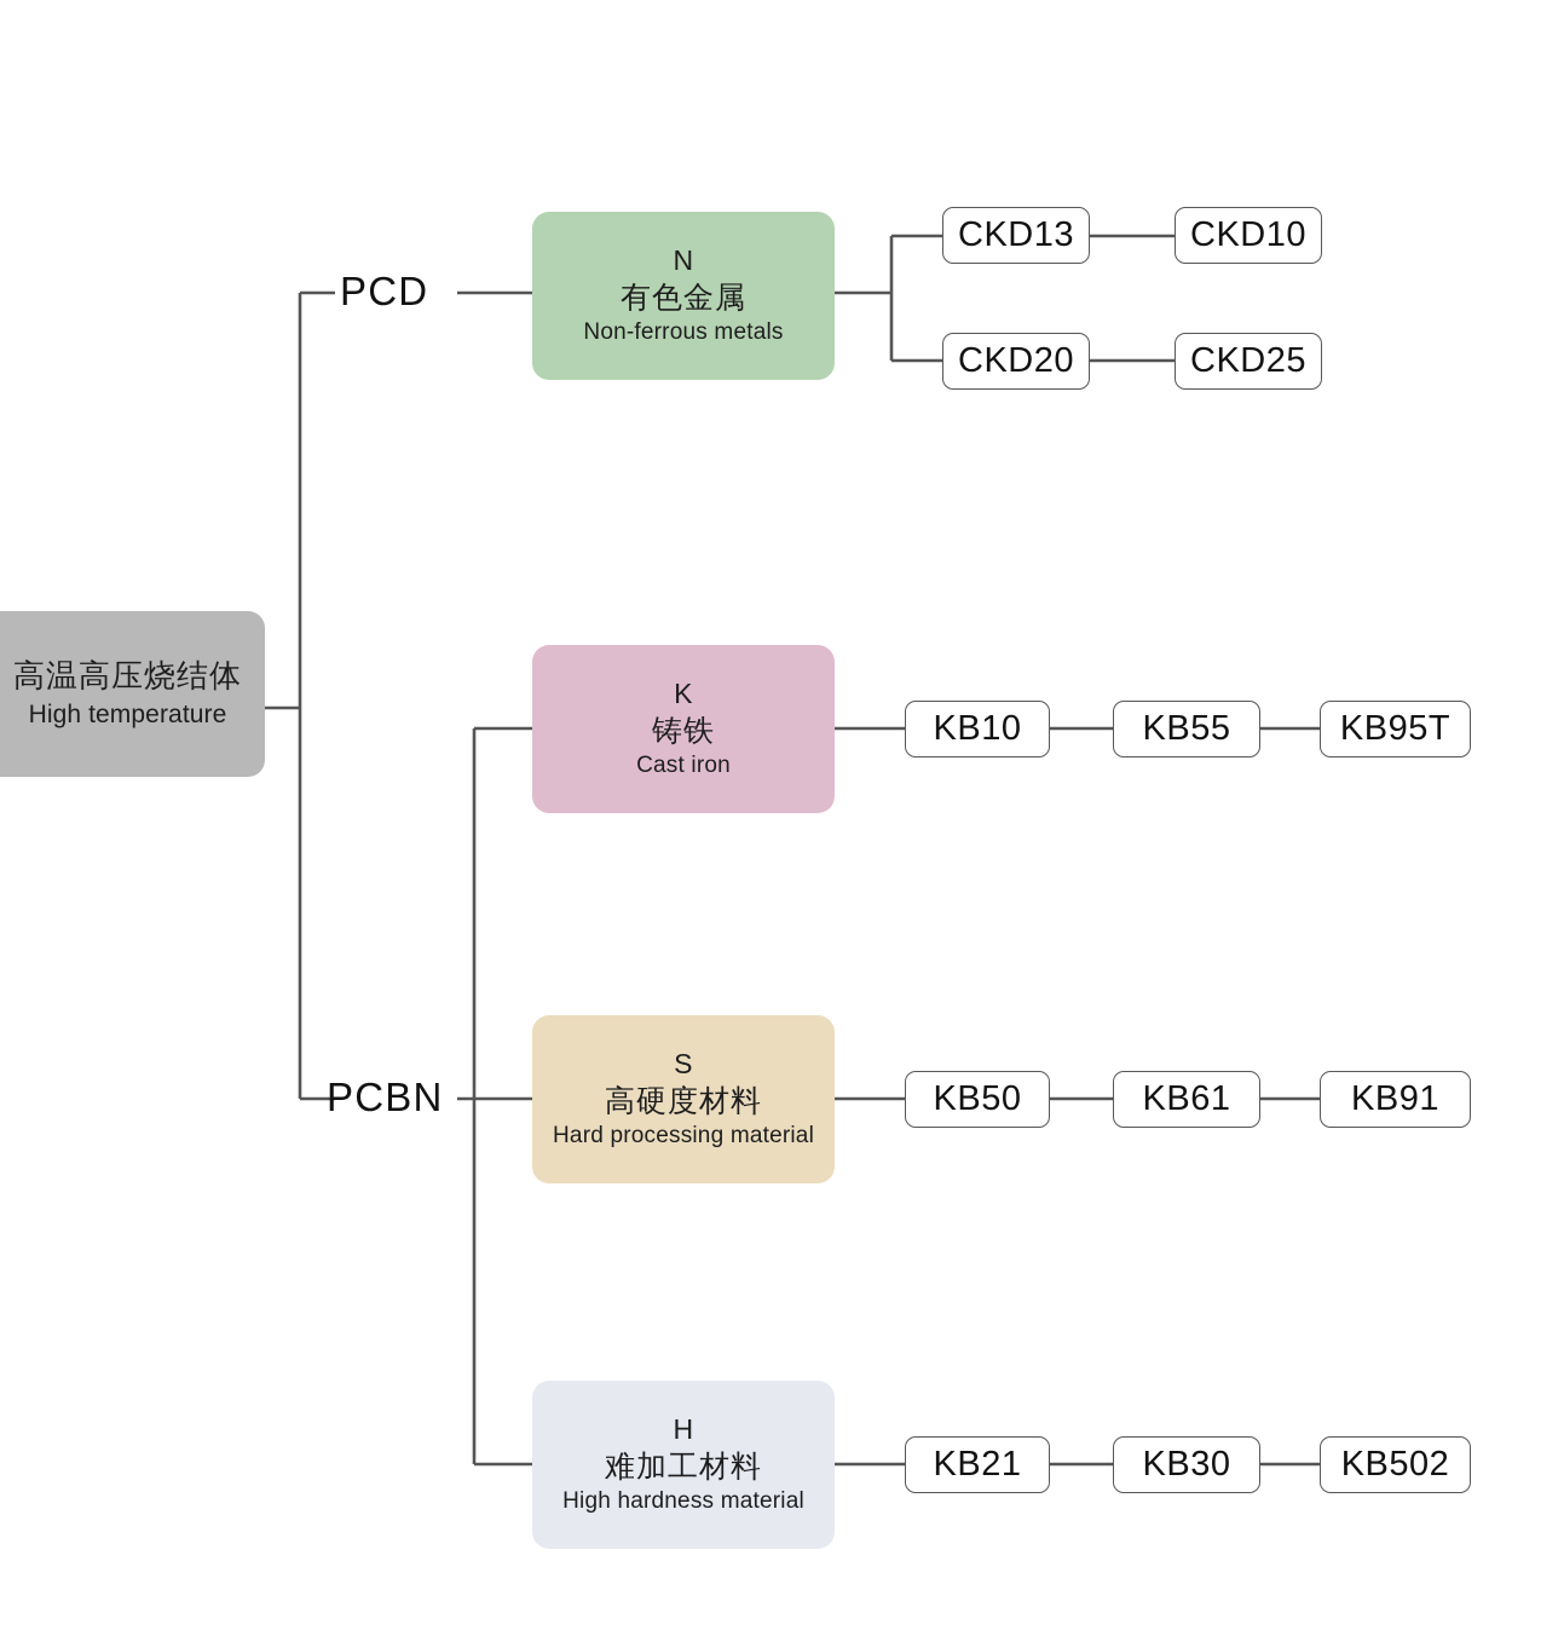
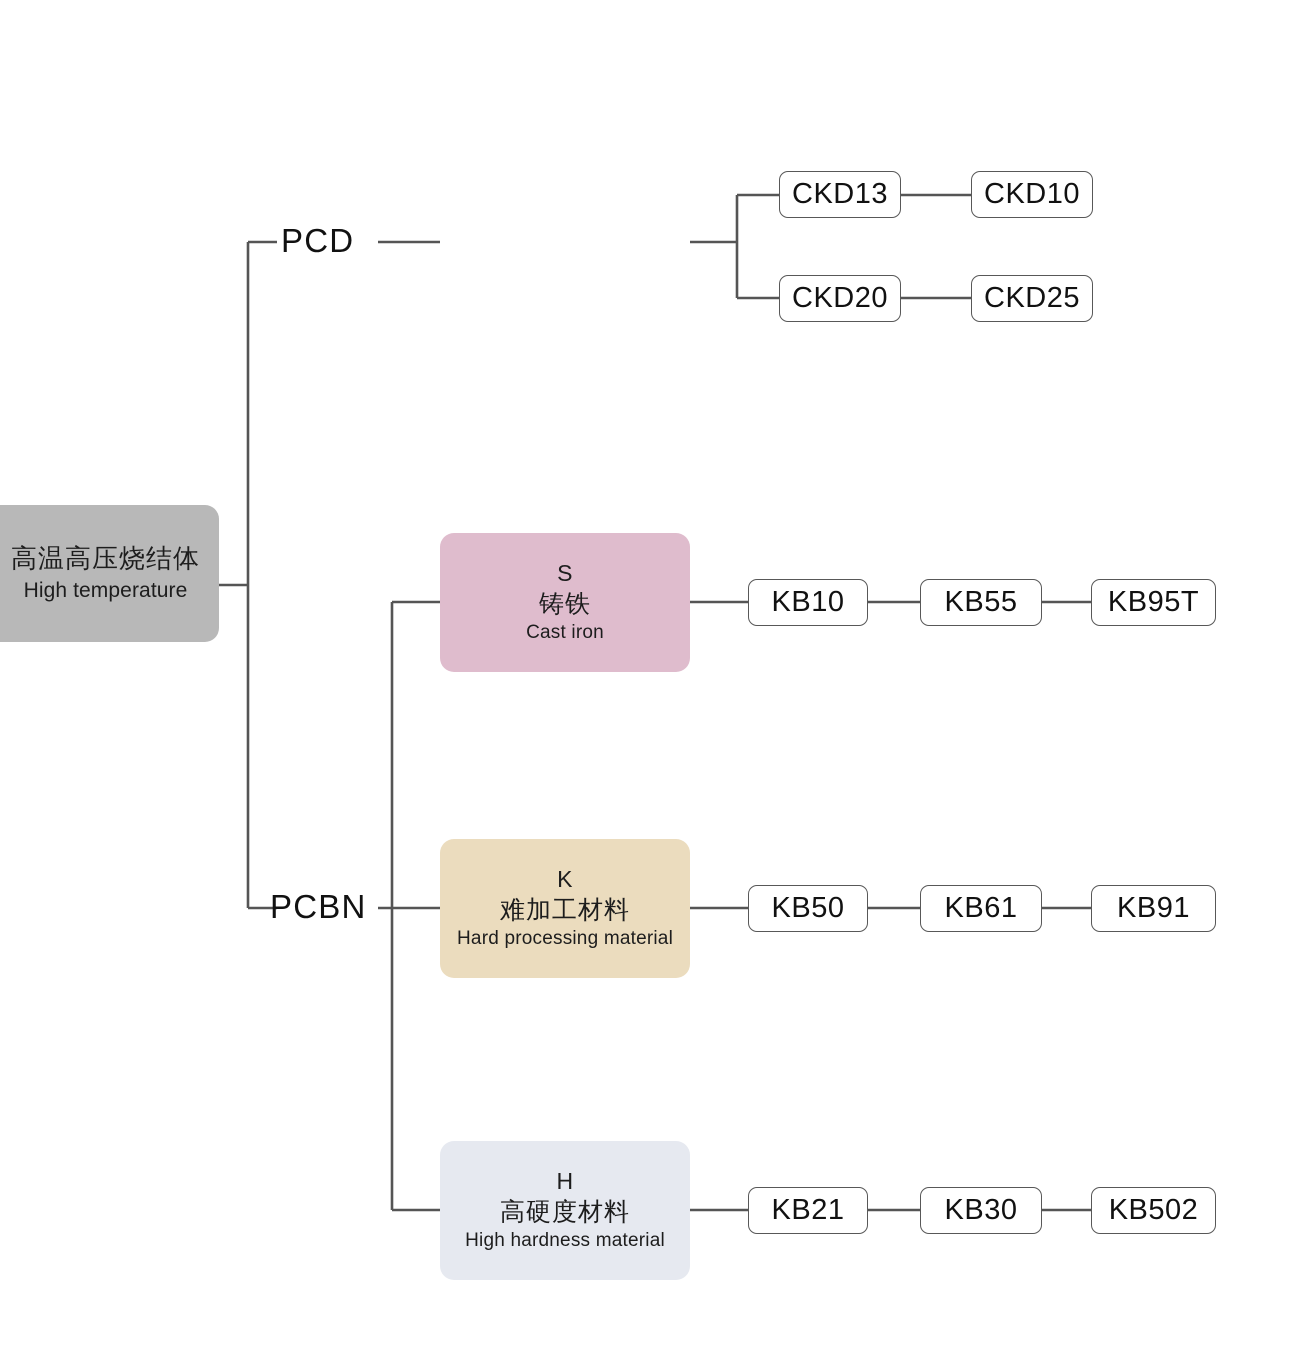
  高温高压烧结体
  High temperature
  PCD
  PCBN
- N
- 有色金属
- Non-ferrous metals
- K
+ S
  铸铁
  Cast iron
- S
+ K
- 高硬度材料
+ 难加工材料
  Hard processing material
  H
- 难加工材料
+ 高硬度材料
  High hardness material
  CKD13
  CKD10
  CKD20
  CKD25
  KB10
  KB55
  KB95T
  KB50
  KB61
  KB91
  KB21
  KB30
  KB502
